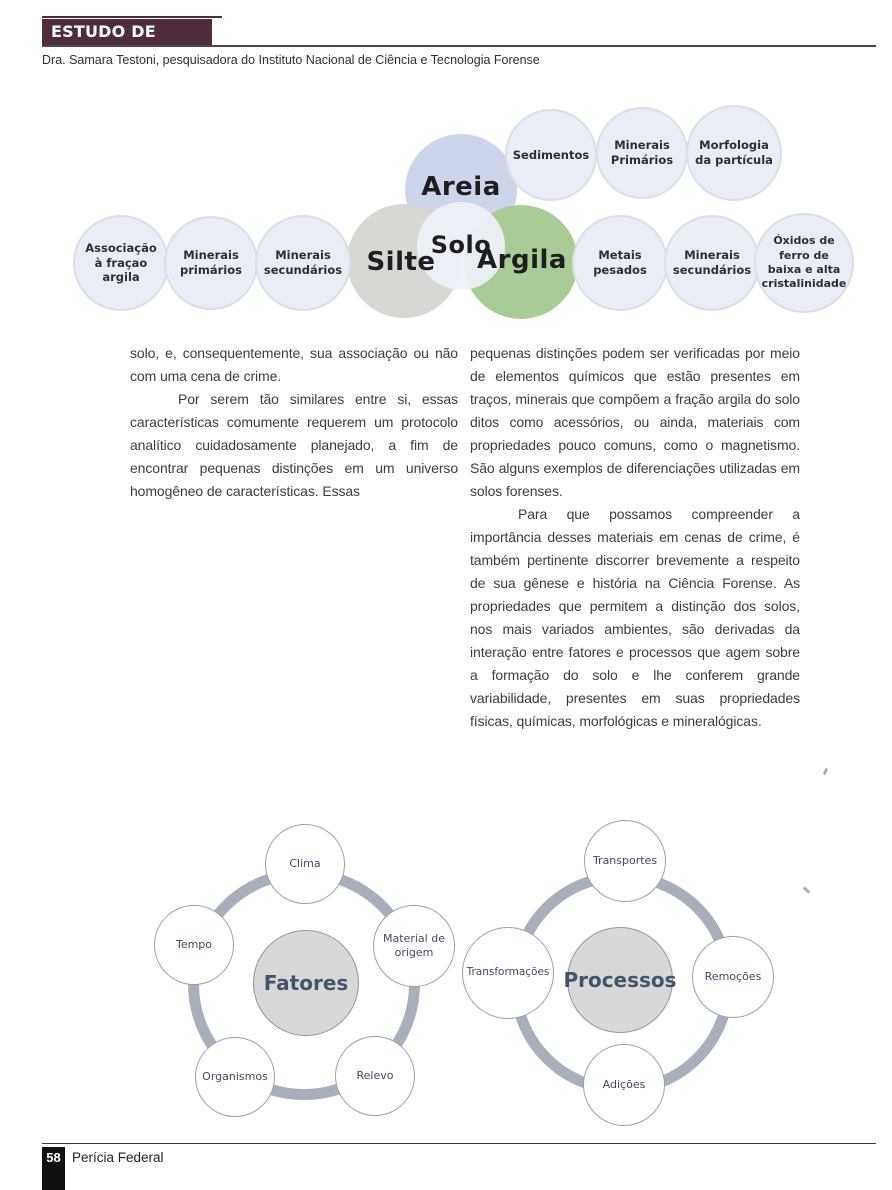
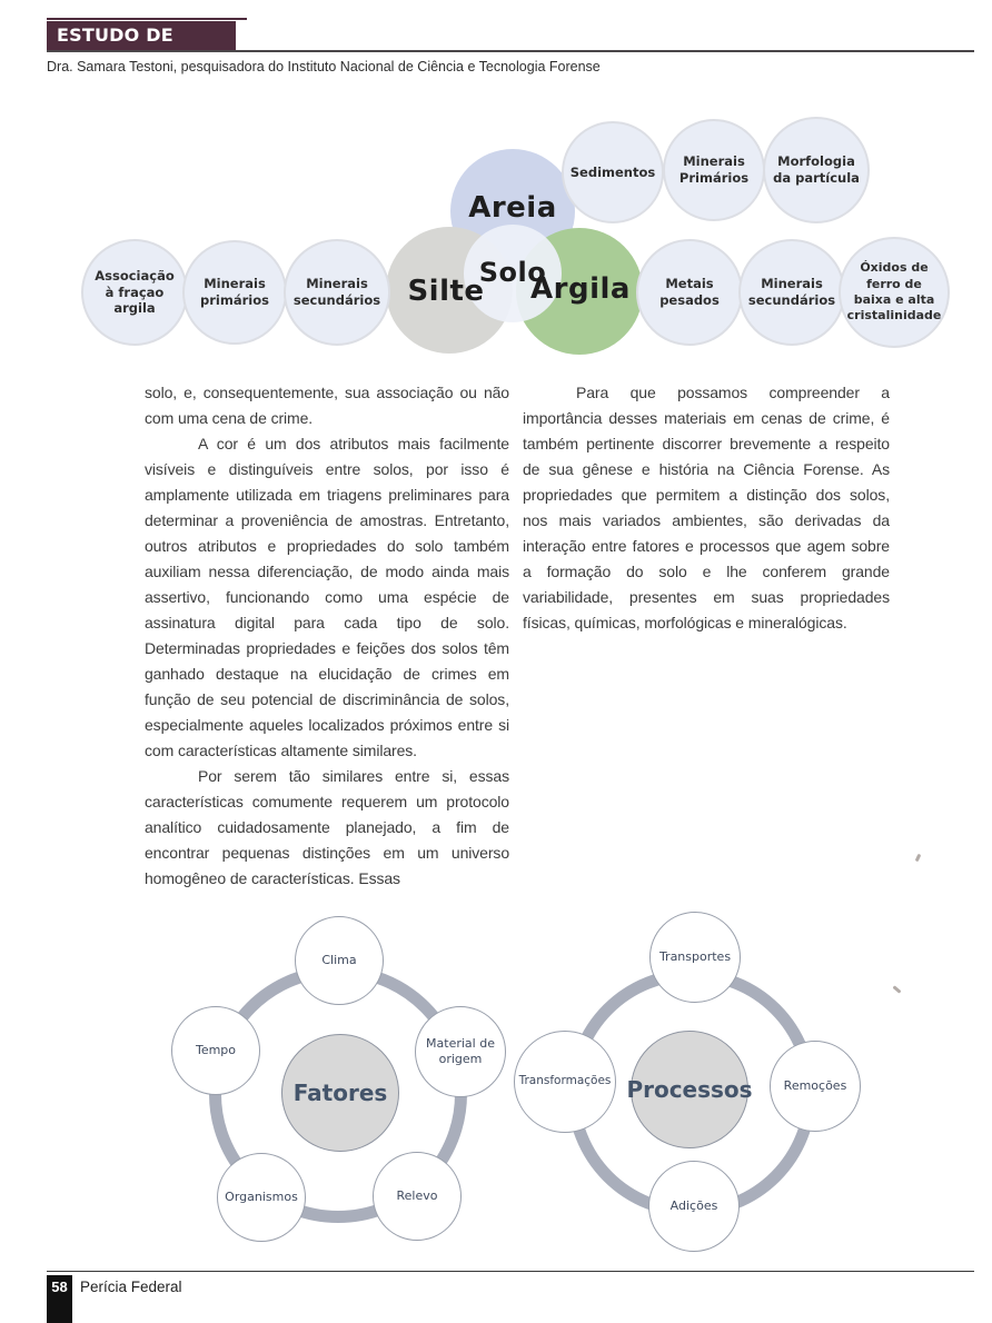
  ESTUDO DE SOLOS
  Dra. Samara Testoni, pesquisadora do Instituto Nacional de Ciência e Tecnologia Forense
  Areia
  Solo
  Silte
  Argila
  Associação à fraçao argila
  Minerais primários
  Minerais secundários
  Sedimentos
  Minerais Primários
  Morfologia da partícula
  Metais pesados
  Minerais secundários
  Óxidos de ferro de baixa e alta cristalinidade
  solo, e, consequentemente, sua associação ou não com uma cena de crime.
+ A cor é um dos atributos mais facilmente visíveis e distinguíveis entre solos, por isso é amplamente utilizada em triagens preliminares para determinar a proveniência de amostras. Entretanto, outros atributos e propriedades do solo também auxiliam nessa diferenciação, de modo ainda mais assertivo, funcionando como uma espécie de assinatura digital para cada tipo de solo. Determinadas propriedades e feições dos solos têm ganhado destaque na elucidação de crimes em função de seu potencial de discriminância de solos, especialmente aqueles localizados próximos entre si com características altamente similares.
  Por serem tão similares entre si, essas características comumente requerem um protocolo analítico cuidadosamente planejado, a fim de encontrar pequenas distinções em um universo homogêneo de características. Essas
- pequenas distinções podem ser verificadas por meio de elementos químicos que estão presentes em traços, minerais que compõem a fração argila do solo ditos como acessórios, ou ainda, materiais com propriedades pouco comuns, como o magnetismo. São alguns exemplos de diferenciações utilizadas em solos forenses.
  Para que possamos compreender a importância desses materiais em cenas de crime, é também pertinente discorrer brevemente a respeito de sua gênese e história na Ciência Forense. As propriedades que permitem a distinção dos solos, nos mais variados ambientes, são derivadas da interação entre fatores e processos que agem sobre a formação do solo e lhe conferem grande variabilidade, presentes em suas propriedades físicas, químicas, morfológicas e mineralógicas.
  Fatores
  Clima
  Tempo
  Material de origem
  Organismos
  Relevo
  Processos
  Transportes
  Transformações
  Remoções
  Adições
  58
  Perícia Federal
